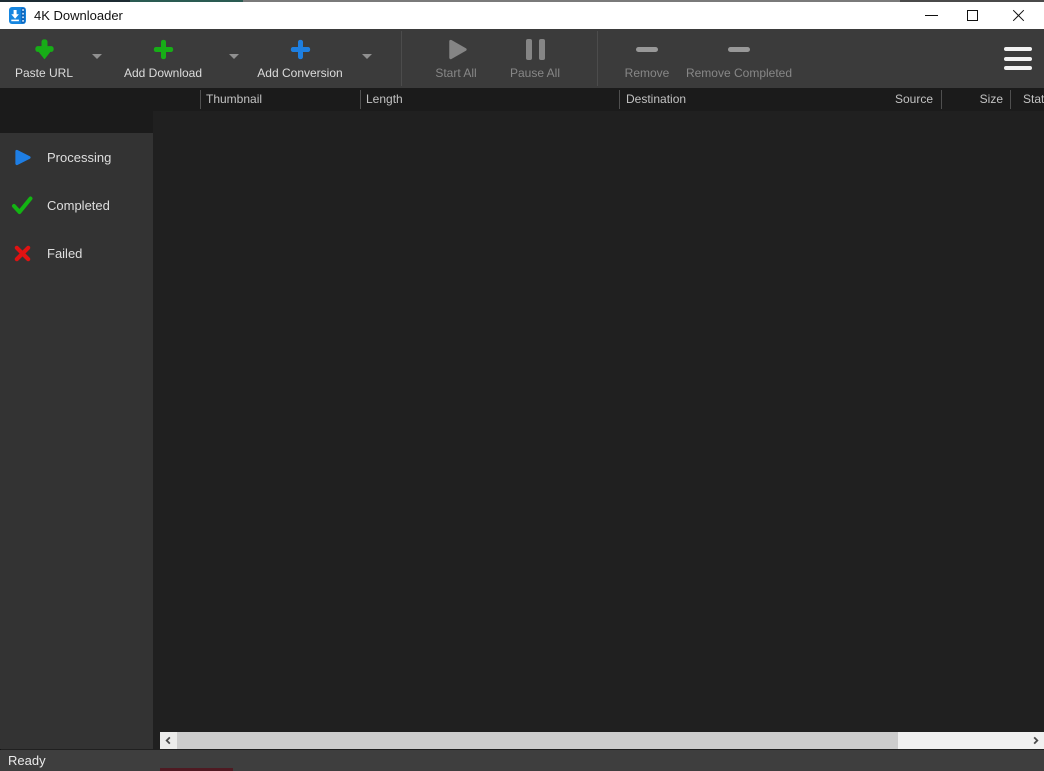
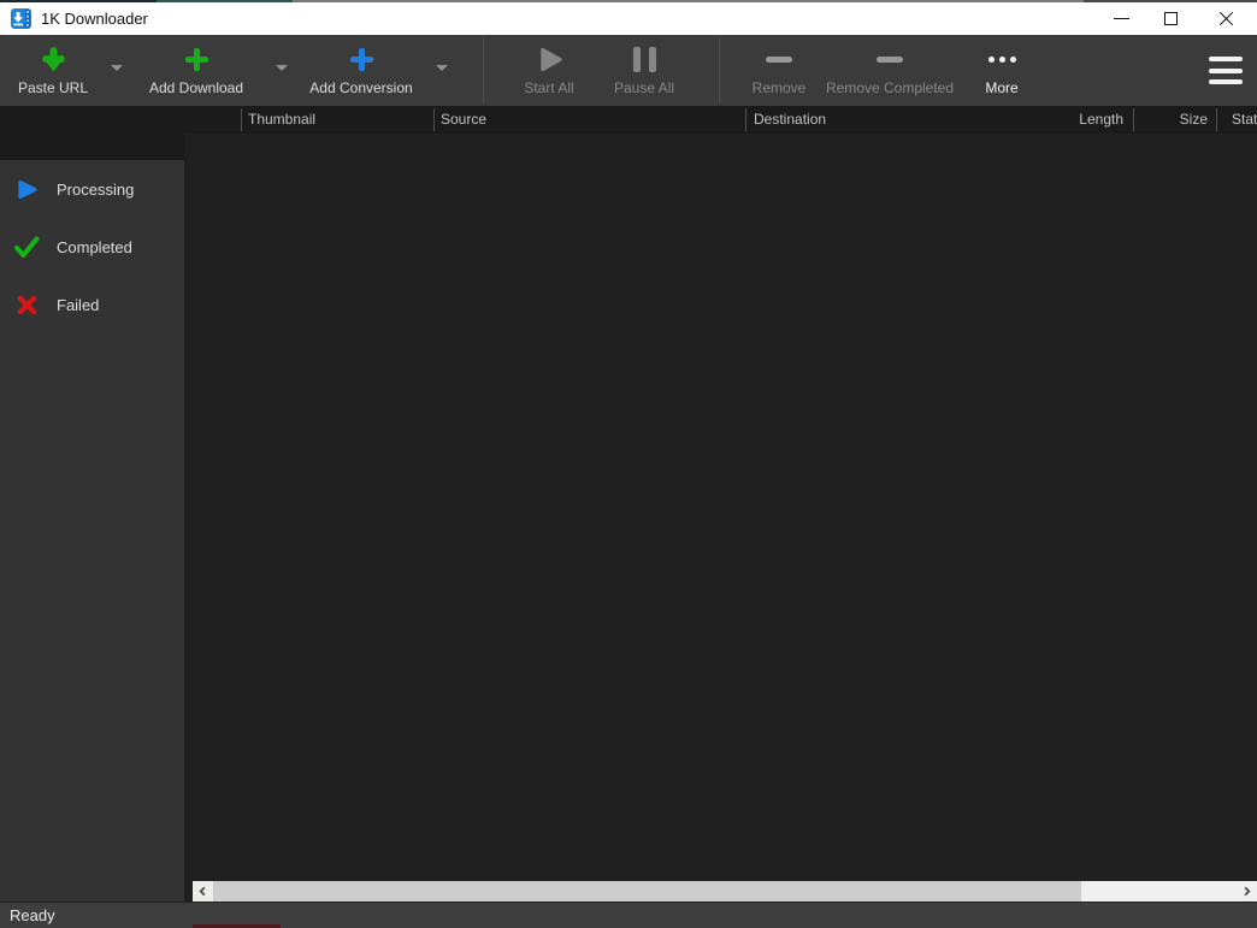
- 4K Downloader
+ 1K Downloader
  Paste URL
  Add Download
  Add Conversion
  Start All
  Pause All
  Remove
  Remove Completed
+ More
  Thumbnail
- Length
+ Source
  Destination
- Source
+ Length
  Size
  Processing
  Completed
  Failed
  Ready
